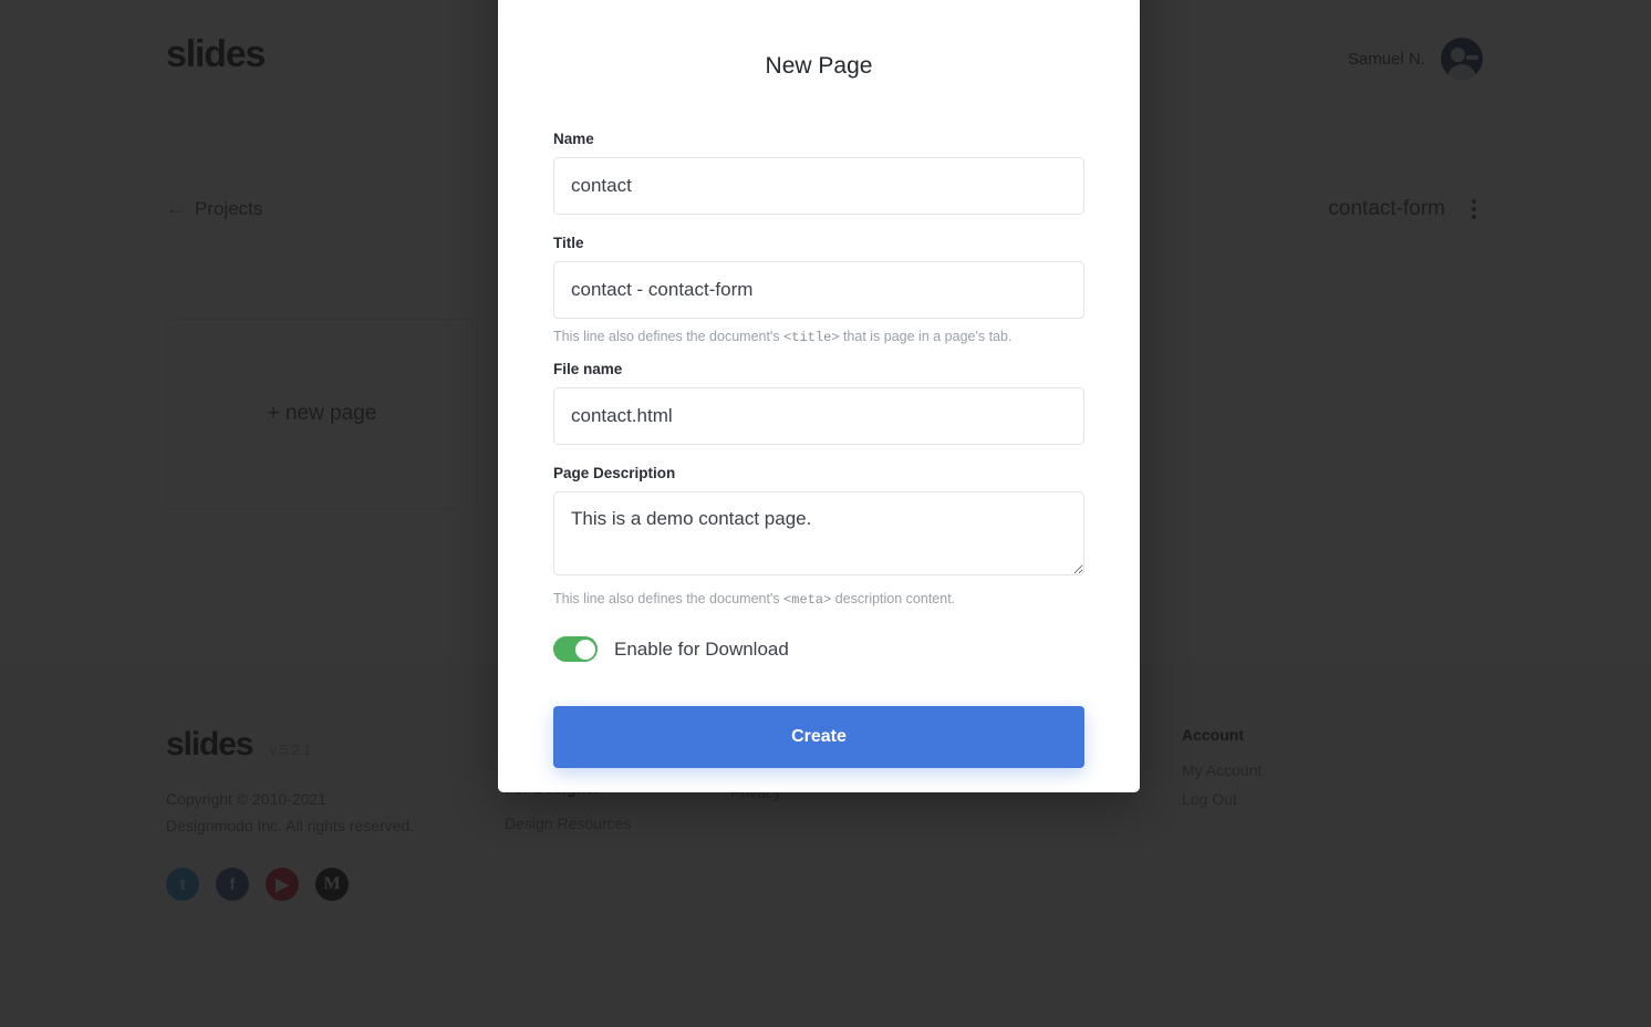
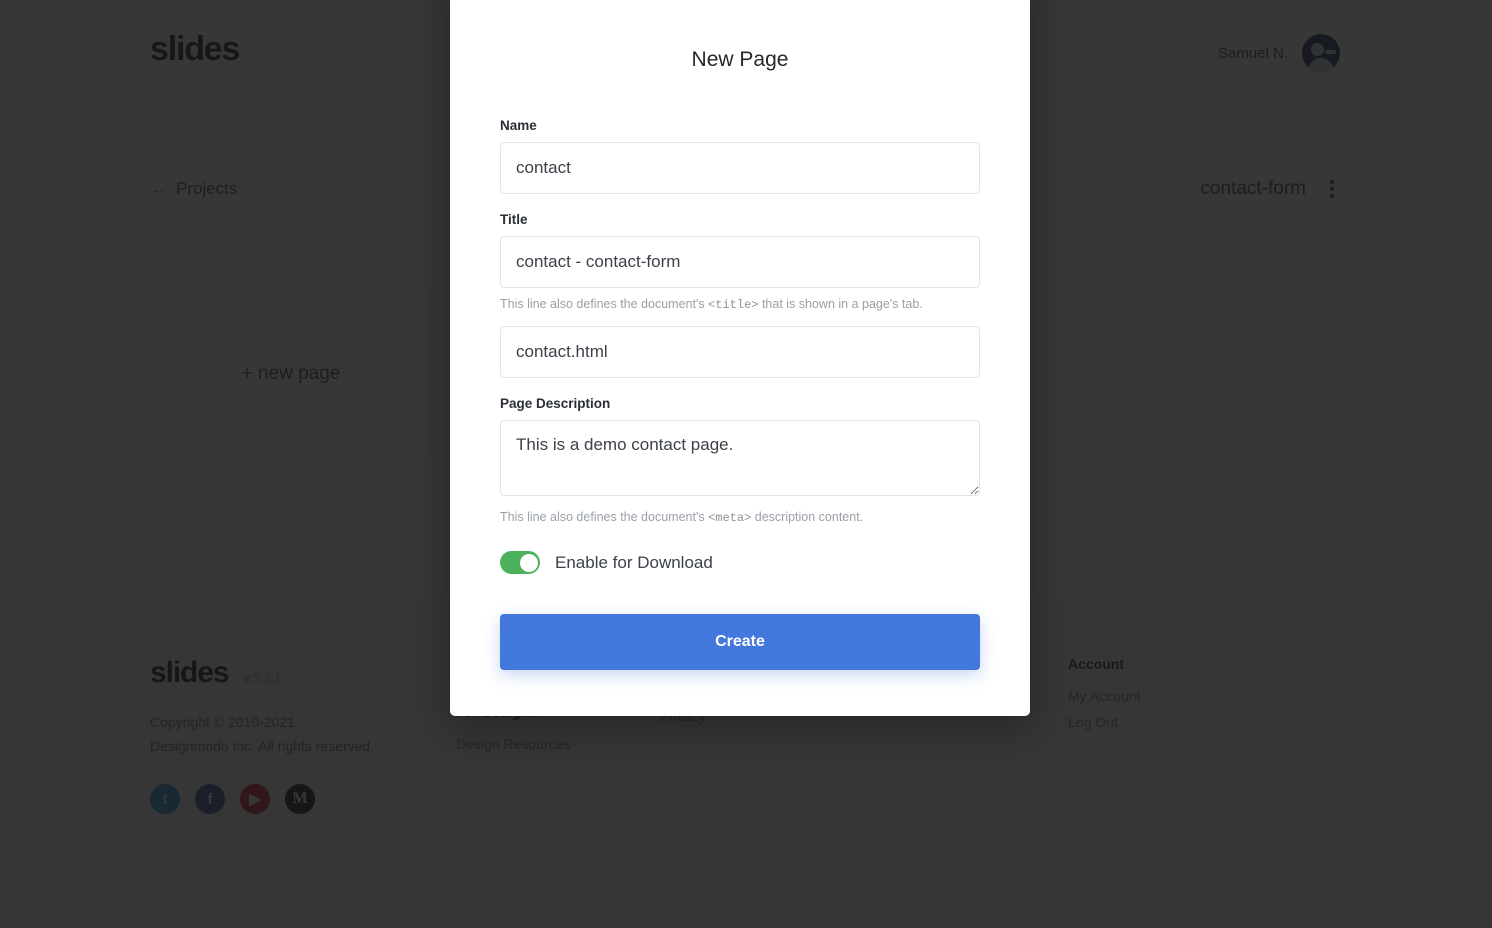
  slides
  Samuel N.
  Projects
  contact-form
  + new page
  slides
  t
  f
  ▶
  M
  Privacy
  Account
  New Page
  Name
  contact
  Title
  contact - contact-form
- This line also defines the document's <title> that is page in a page's tab.
+ This line also defines the document's <title> that is shown in a page's tab.
- File name
  contact.html
  Page Description
  This is a demo contact page.
  This line also defines the document's <meta> description content.
  Enable for Download
  Create
